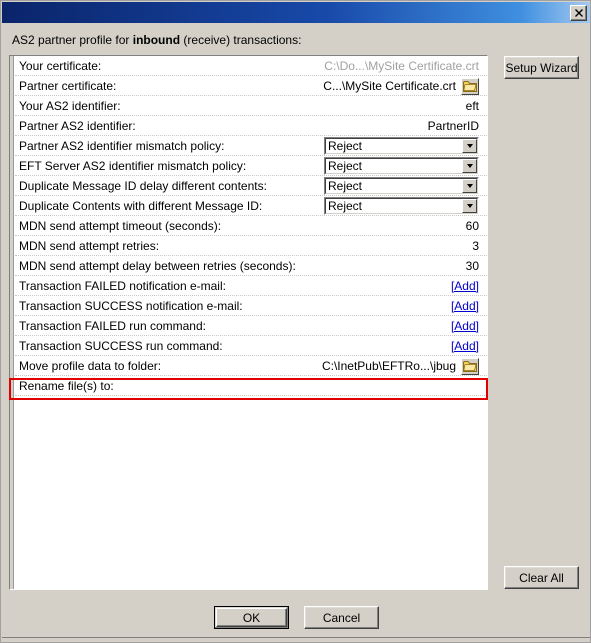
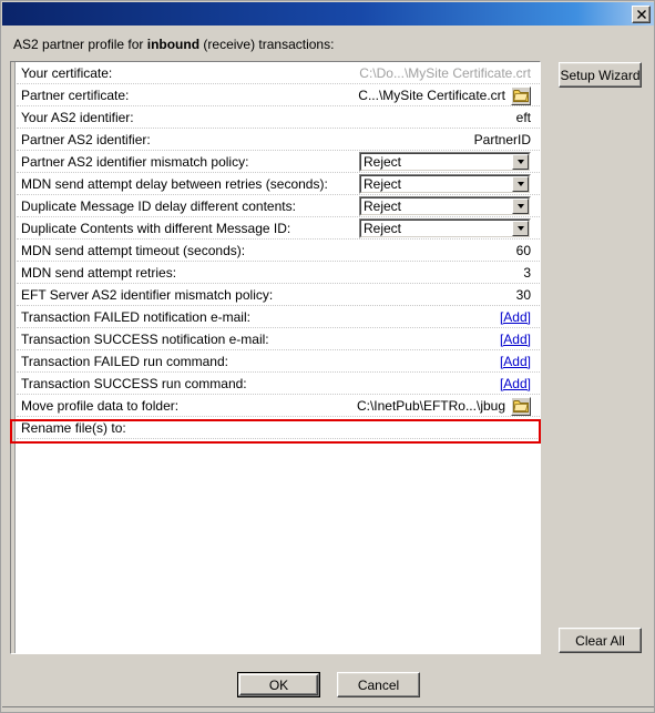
  AS2 partner profile for inbound (receive) transactions:
  Your certificate:
  C:\Do...\MySite Certificate.crt
  Partner certificate:
  C...\MySite Certificate.crt
  Your AS2 identifier:
  eft
  Partner AS2 identifier:
  PartnerID
  Partner AS2 identifier mismatch policy:
  Reject
- EFT Server AS2 identifier mismatch policy:
+ MDN send attempt delay between retries (seconds):
  Reject
  Duplicate Message ID delay different contents:
  Reject
  Duplicate Contents with different Message ID:
  Reject
  MDN send attempt timeout (seconds):
  60
  MDN send attempt retries:
  3
- MDN send attempt delay between retries (seconds):
+ EFT Server AS2 identifier mismatch policy:
  30
  Transaction FAILED notification e-mail:
  [Add]
  Transaction SUCCESS notification e-mail:
  [Add]
  Transaction FAILED run command:
  [Add]
  Transaction SUCCESS run command:
  [Add]
  Move profile data to folder:
  C:\InetPub\EFTRo...\jbug
  Rename file(s) to:
  Setup Wizard
  Clear All
  OK
  Cancel
